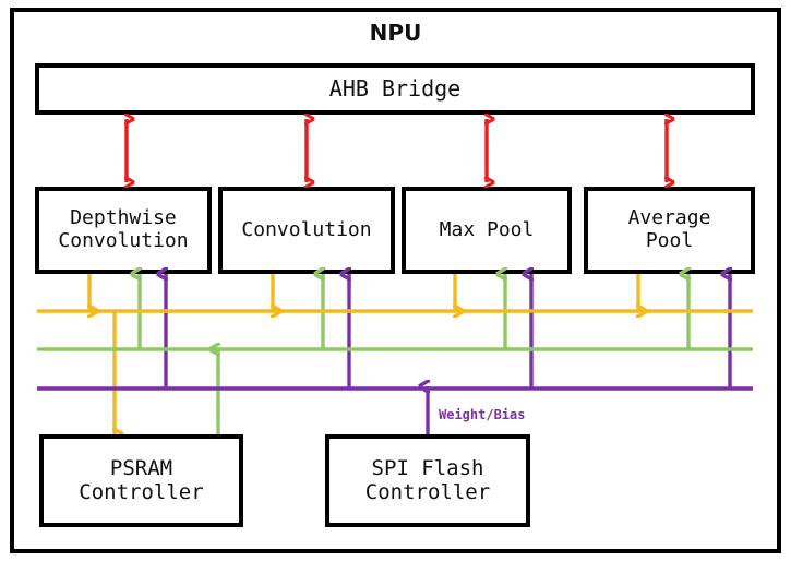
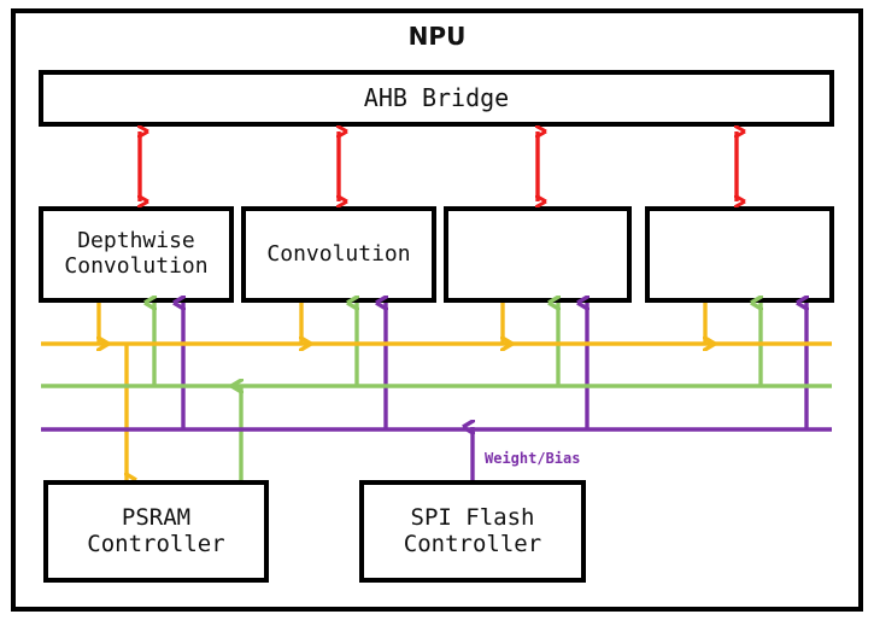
  NPU
  AHB Bridge
  Depthwise
  Convolution
  Convolution
- Max Pool
- Average
- Pool
  PSRAM
  Controller
  SPI Flash
  Controller
  Weight/Bias
